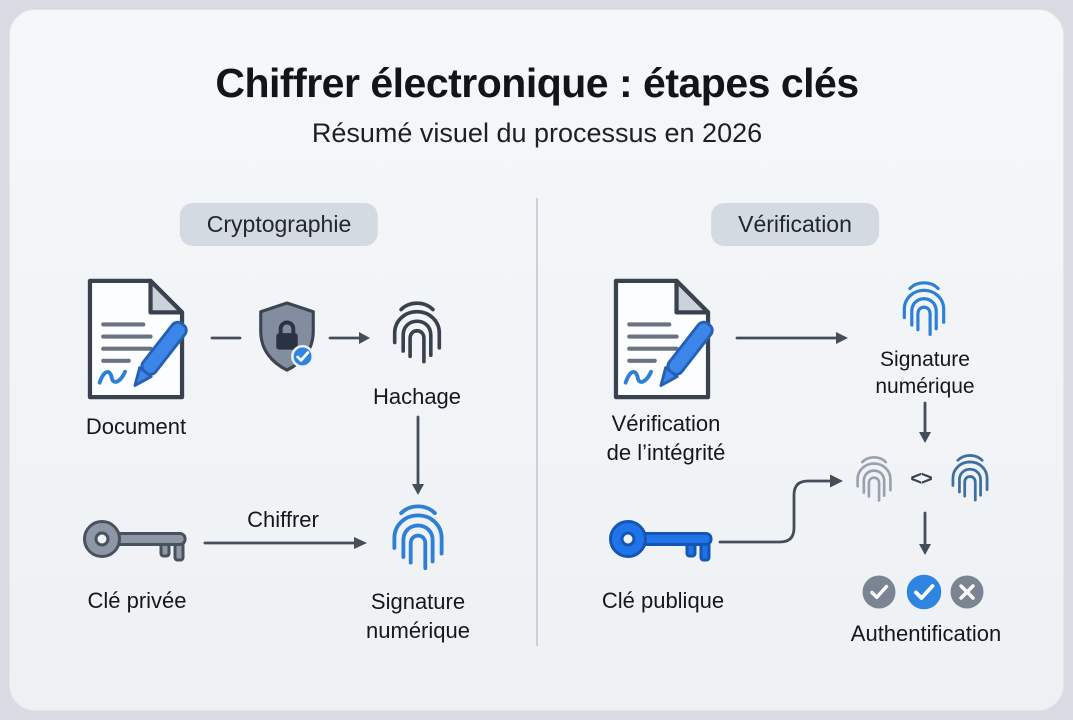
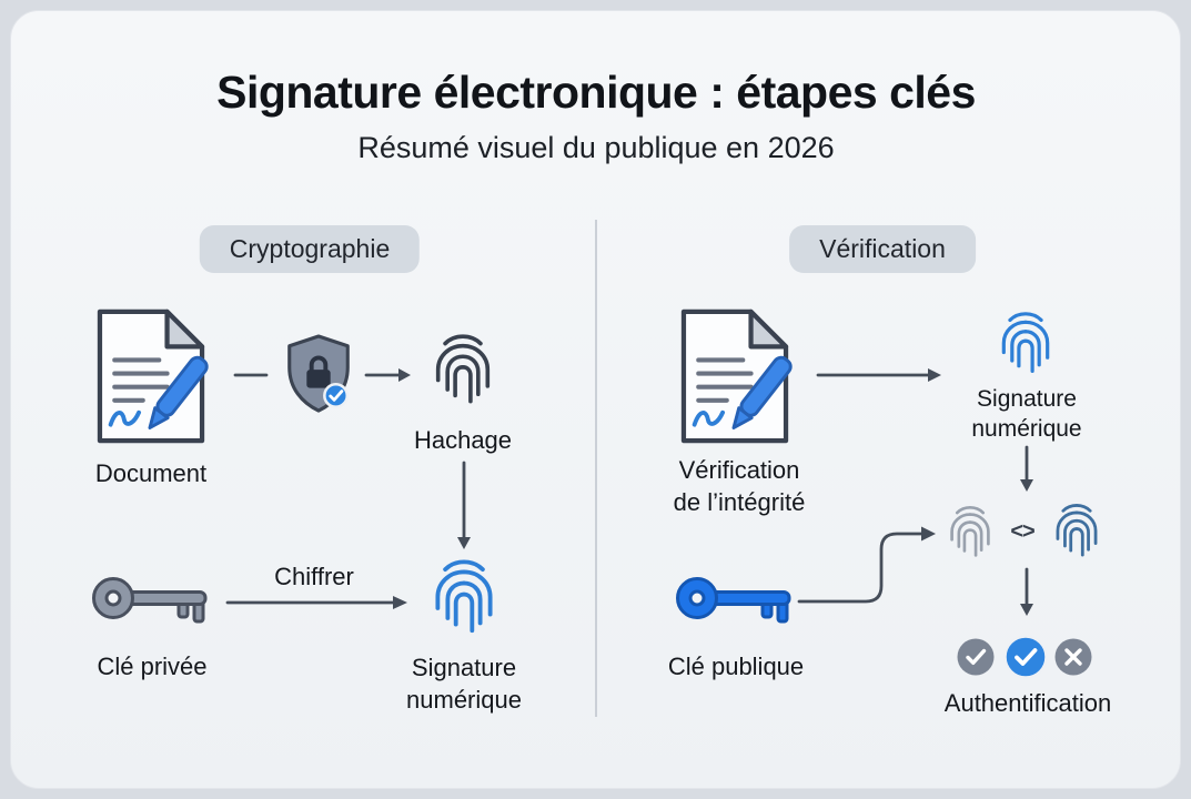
- Chiffrer électronique : étapes clés
+ Signature électronique : étapes clés
- Résumé visuel du processus en 2026
+ Résumé visuel du publique en 2026
  Cryptographie
  Document
  Hachage
  Signature numérique
  Clé privée
  Chiffrer
  Vérification
  Vérification de l’intégrité
  Signature numérique
  <>
  Clé publique
  Authentification
